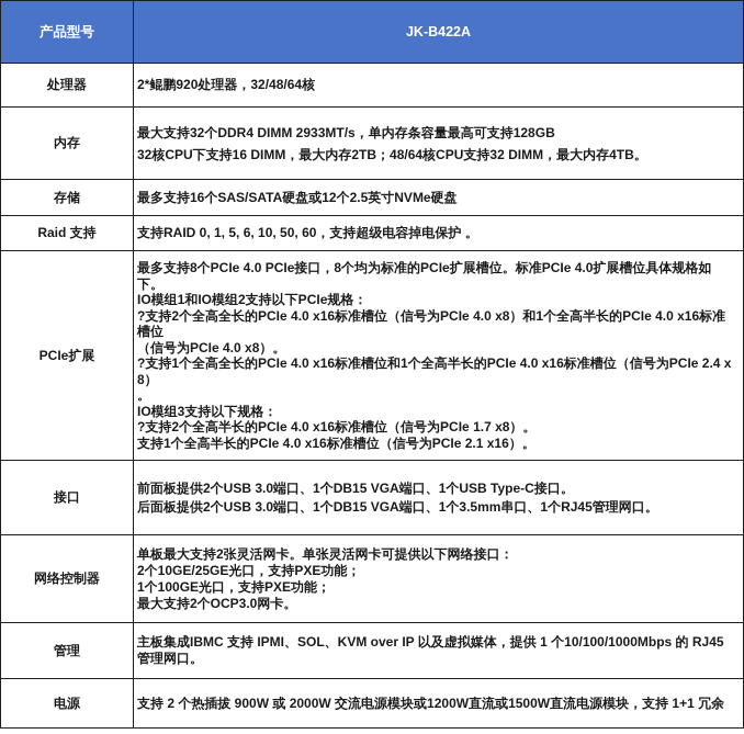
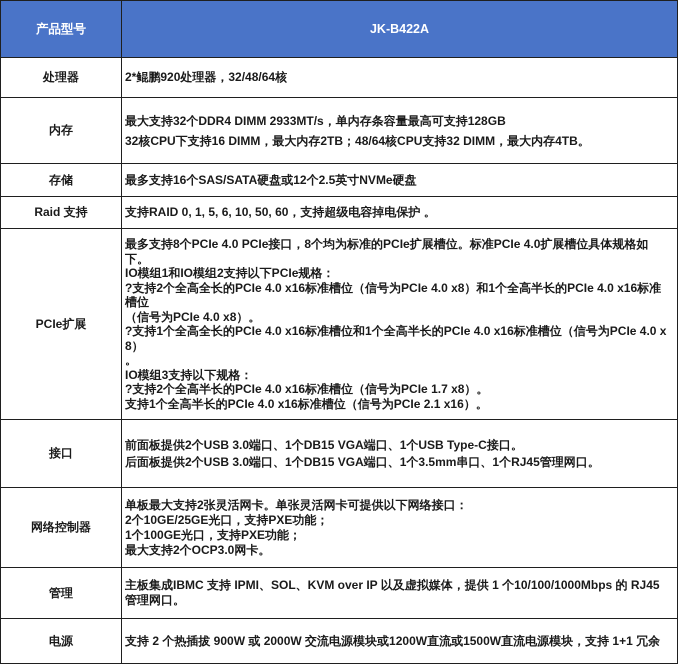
  产品型号
  JK-B422A
  处理器
  2*鲲鹏920处理器，32/48/64核
  内存
  最大支持32个DDR4 DIMM 2933MT/s，单内存条容量最高可支持128GB
  32核CPU下支持16 DIMM，最大内存2TB；48/64核CPU支持32 DIMM，最大内存4TB。
  存储
  最多支持16个SAS/SATA硬盘或12个2.5英寸NVMe硬盘
  Raid 支持
  支持RAID 0, 1, 5, 6, 10, 50, 60，支持超级电容掉电保护 。
  PCIe扩展
  最多支持8个PCIe 4.0 PCIe接口，8个均为标准的PCIe扩展槽位。标准PCIe 4.0扩展槽位具体规格如下。
  IO模组1和IO模组2支持以下PCIe规格：
  ?支持2个全高全长的PCIe 4.0 x16标准槽位（信号为PCIe 4.0 x8）和1个全高半长的PCIe 4.0 x16标准槽位
  （信号为PCIe 4.0 x8）。
- ?支持1个全高全长的PCIe 4.0 x16标准槽位和1个全高半长的PCIe 4.0 x16标准槽位（信号为PCIe 2.4 x8）
+ ?支持1个全高全长的PCIe 4.0 x16标准槽位和1个全高半长的PCIe 4.0 x16标准槽位（信号为PCIe 4.0 x8）
  。
  IO模组3支持以下规格：
  ?支持2个全高半长的PCIe 4.0 x16标准槽位（信号为PCIe 1.7 x8）。
  支持1个全高半长的PCIe 4.0 x16标准槽位（信号为PCIe 2.1 x16）。
  接口
  前面板提供2个USB 3.0端口、1个DB15 VGA端口、1个USB Type-C接口。
  后面板提供2个USB 3.0端口、1个DB15 VGA端口、1个3.5mm串口、1个RJ45管理网口。
  网络控制器
  单板最大支持2张灵活网卡。单张灵活网卡可提供以下网络接口：
  2个10GE/25GE光口，支持PXE功能；
  1个100GE光口，支持PXE功能；
  最大支持2个OCP3.0网卡。
  管理
  主板集成IBMC 支持 IPMI、SOL、KVM over IP 以及虚拟媒体，提供 1 个10/100/1000Mbps 的 RJ45 管理网口。
  电源
  支持 2 个热插拔 900W 或 2000W 交流电源模块或1200W直流或1500W直流电源模块，支持 1+1 冗余
